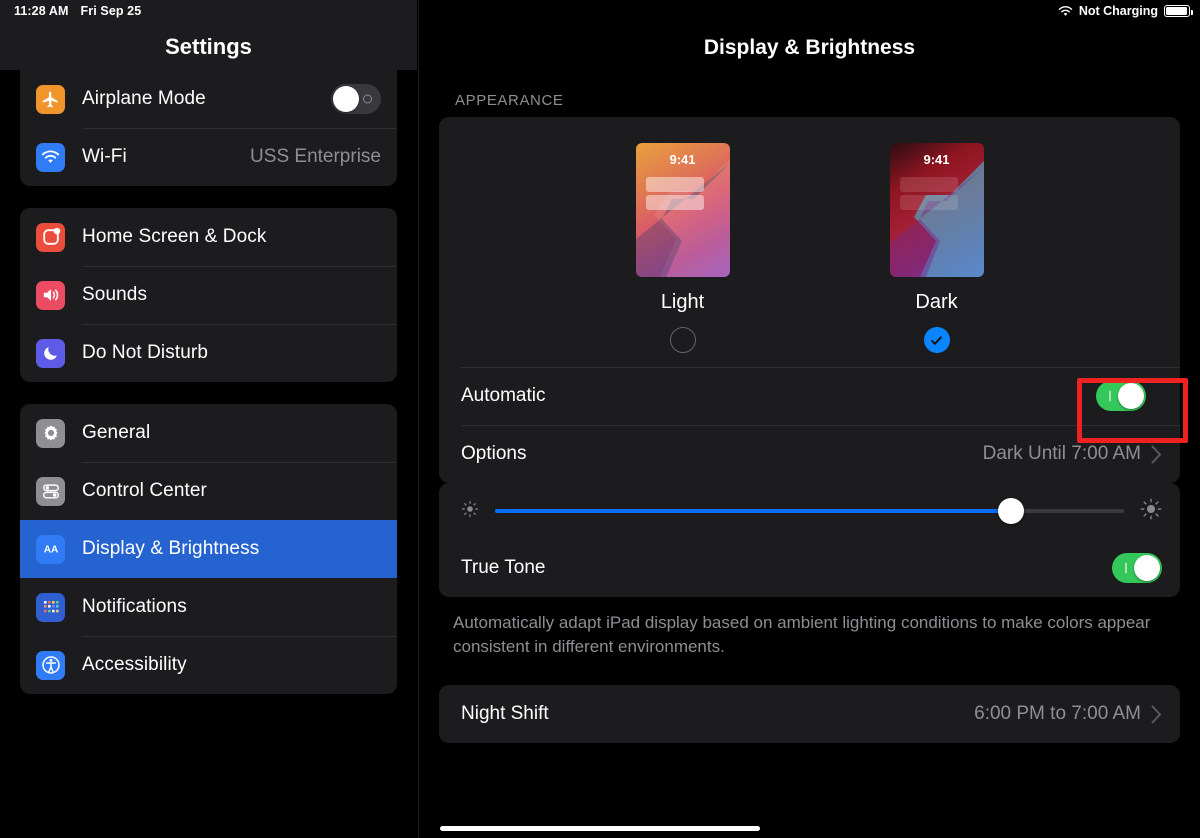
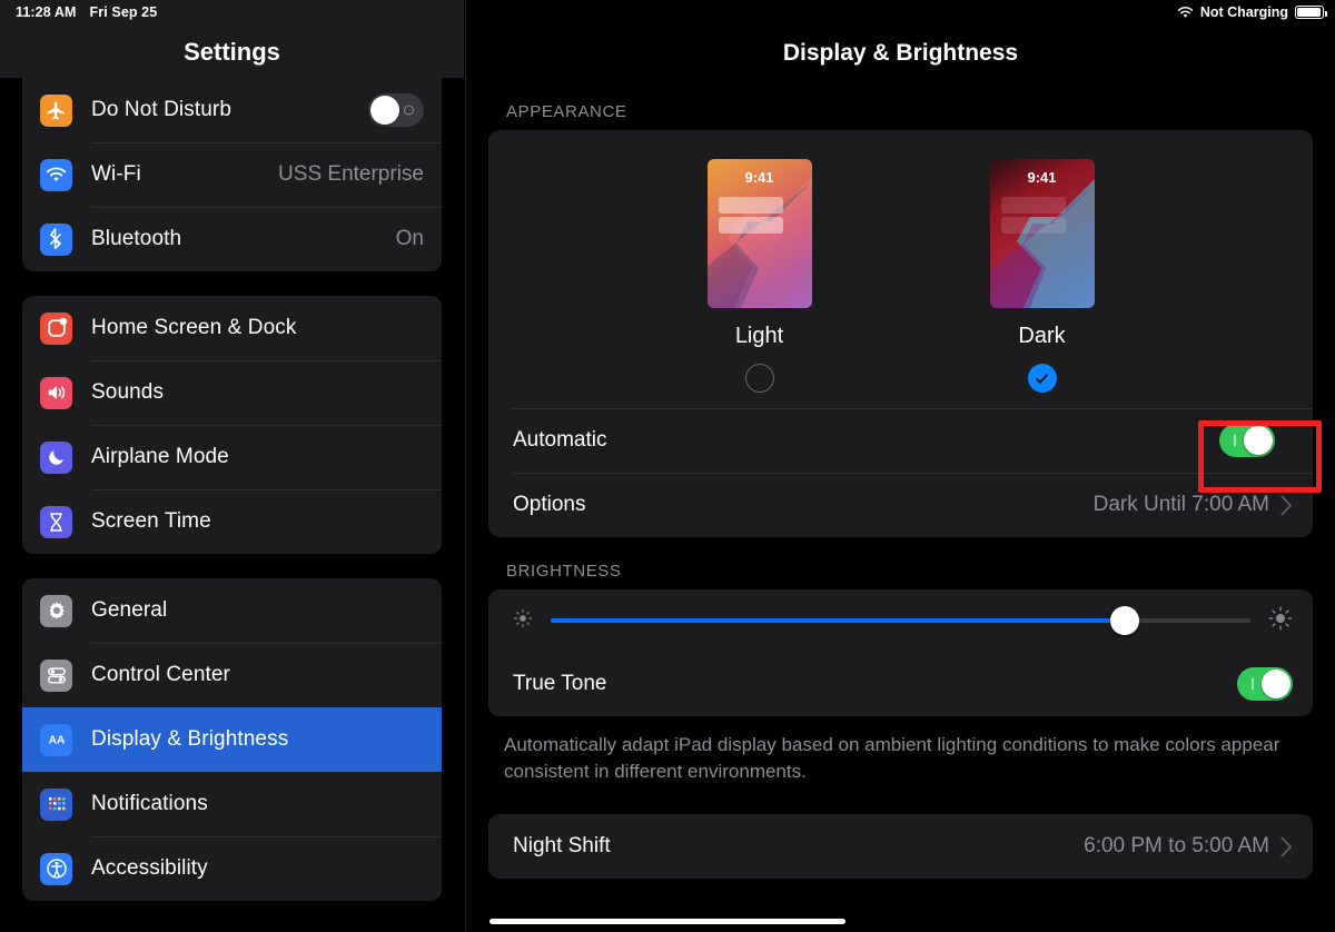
  11:28 AM
  Fri Sep 25
  Not Charging
  Settings
- Airplane Mode
+ Do Not Disturb
  Wi-Fi
  USS Enterprise
+ Bluetooth
+ On
  Home Screen & Dock
  Sounds
- Do Not Disturb
+ Airplane Mode
+ Screen Time
  General
  Control Center
  AA
  Display & Brightness
  Notifications
  Accessibility
  Display & Brightness
  APPEARANCE
  9:41
  Light
  9:41
  Dark
  Automatic
  Options
  Dark Until 7:00 AM
+ BRIGHTNESS
  True Tone
  Automatically adapt iPad display based on ambient lighting conditions to make colors appear consistent in different environments.
  Night Shift
- 6:00 PM to 7:00 AM
+ 6:00 PM to 5:00 AM
